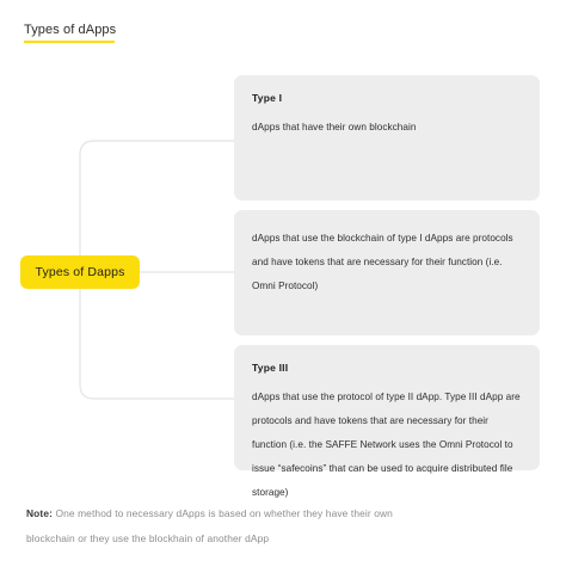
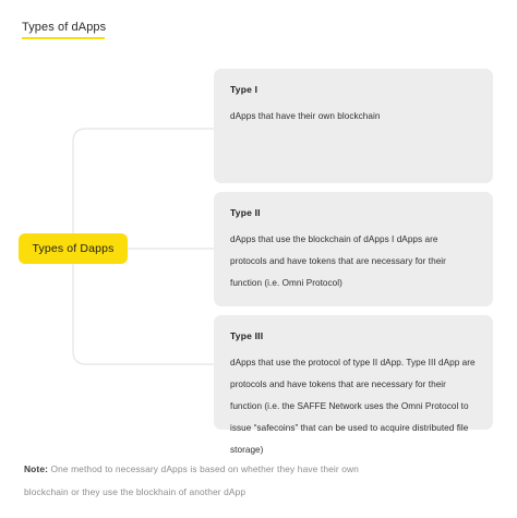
  Types of dApps
  Types of Dapps
  Type I
  dApps that have their own blockchain
+ Type II
- dApps that use the blockchain of type I dApps are protocols and have tokens that are necessary for their function (i.e. Omni Protocol)
+ dApps that use the blockchain of dApps I dApps are protocols and have tokens that are necessary for their function (i.e. Omni Protocol)
  Type III
  dApps that use the protocol of type II dApp. Type III dApp are protocols and have tokens that are necessary for their function (i.e. the SAFFE Network uses the Omni Protocol to issue “safecoins” that can be used to acquire distributed file storage)
  Note: One method to necessary dApps is based on whether they have their own blockchain or they use the blockhain of another dApp
